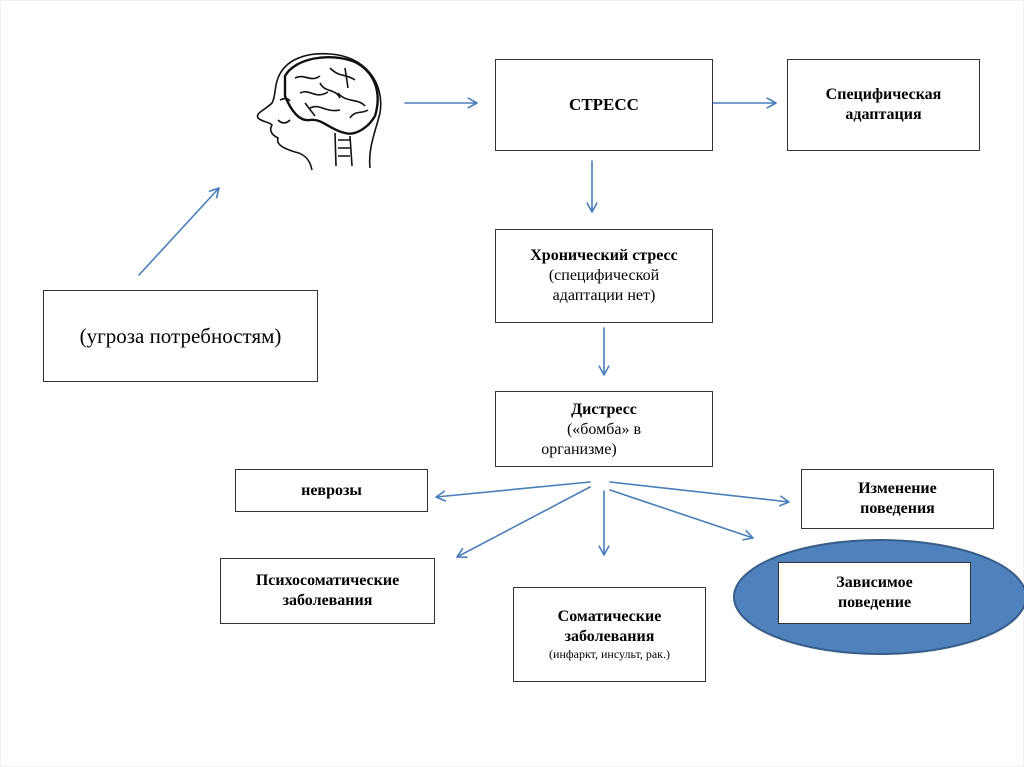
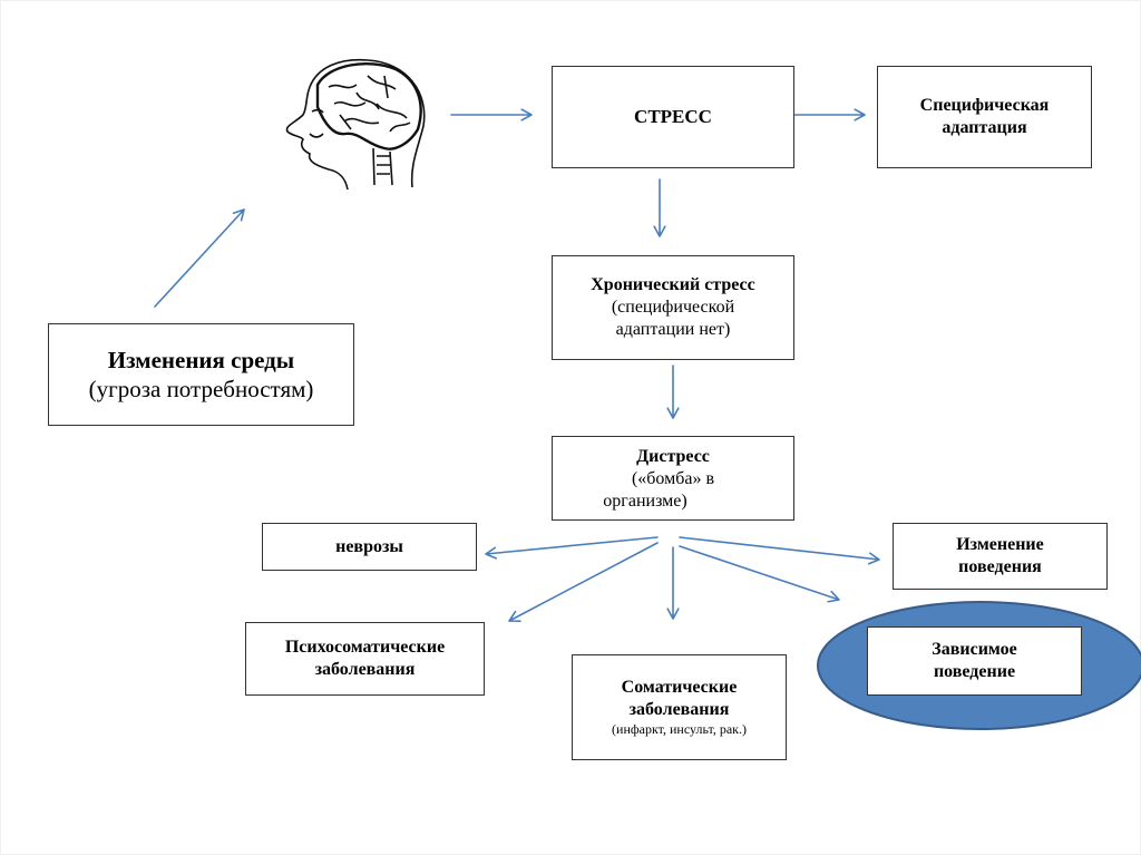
+ Изменения среды
  (угроза потребностям)
  СТРЕСС
  Специфическая
  адаптация
  Хронический стресс
  (специфической
  адаптации нет)
  Дистресс
  («бомба» в
  организме)
  неврозы
  Психосоматические
  заболевания
  Соматические
  заболевания
  (инфаркт, инсульт, рак.)
  Изменение
  поведения
  Зависимое
  поведение
